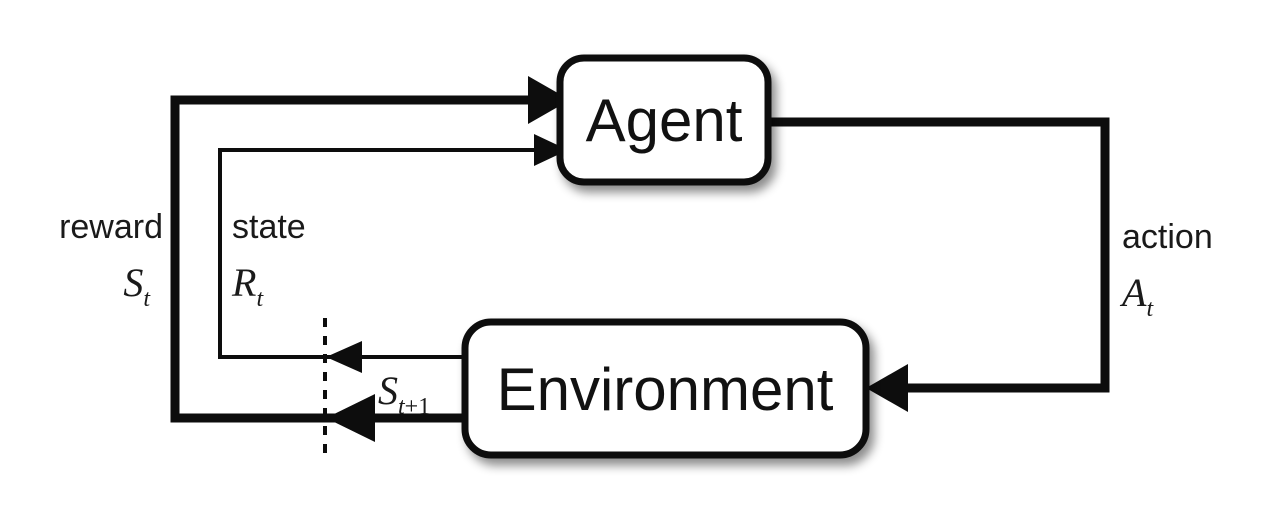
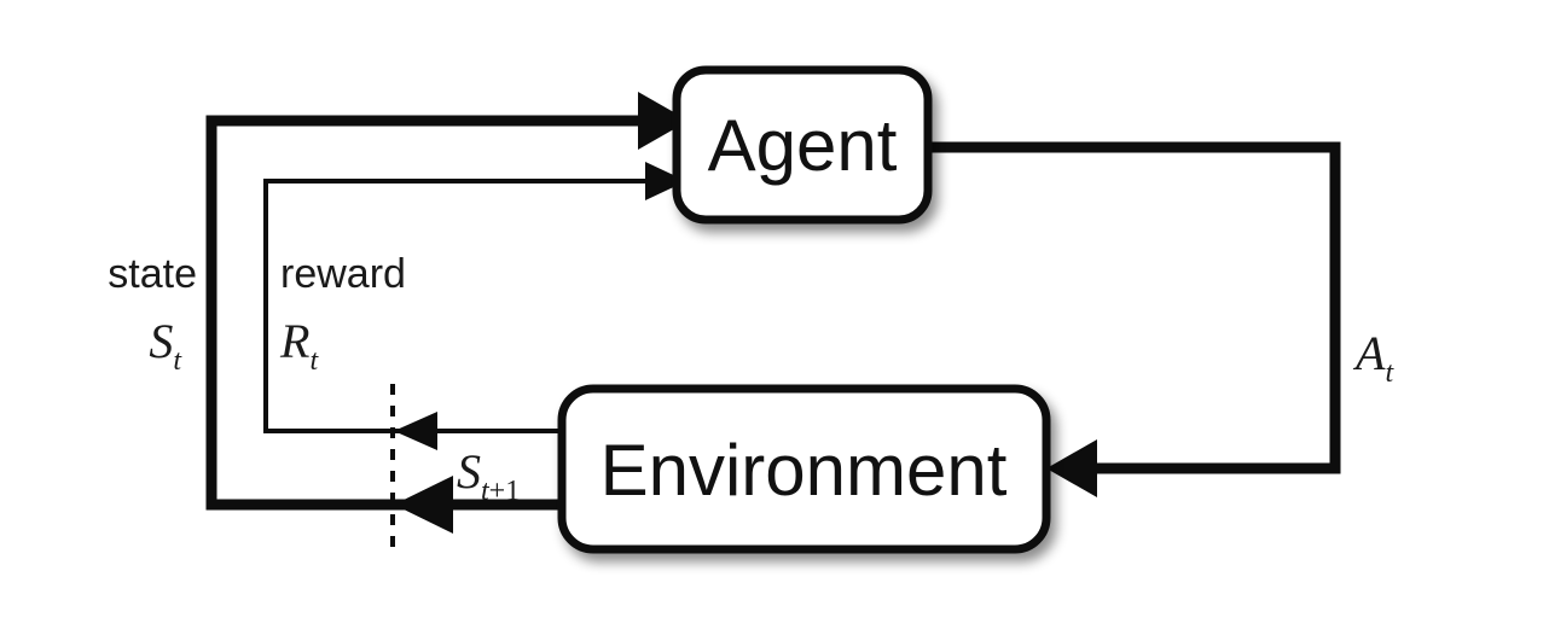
  Agent
  Environment
- reward
+ state
  St
- state
+ reward
  Rt
- action
  At
  St+1
